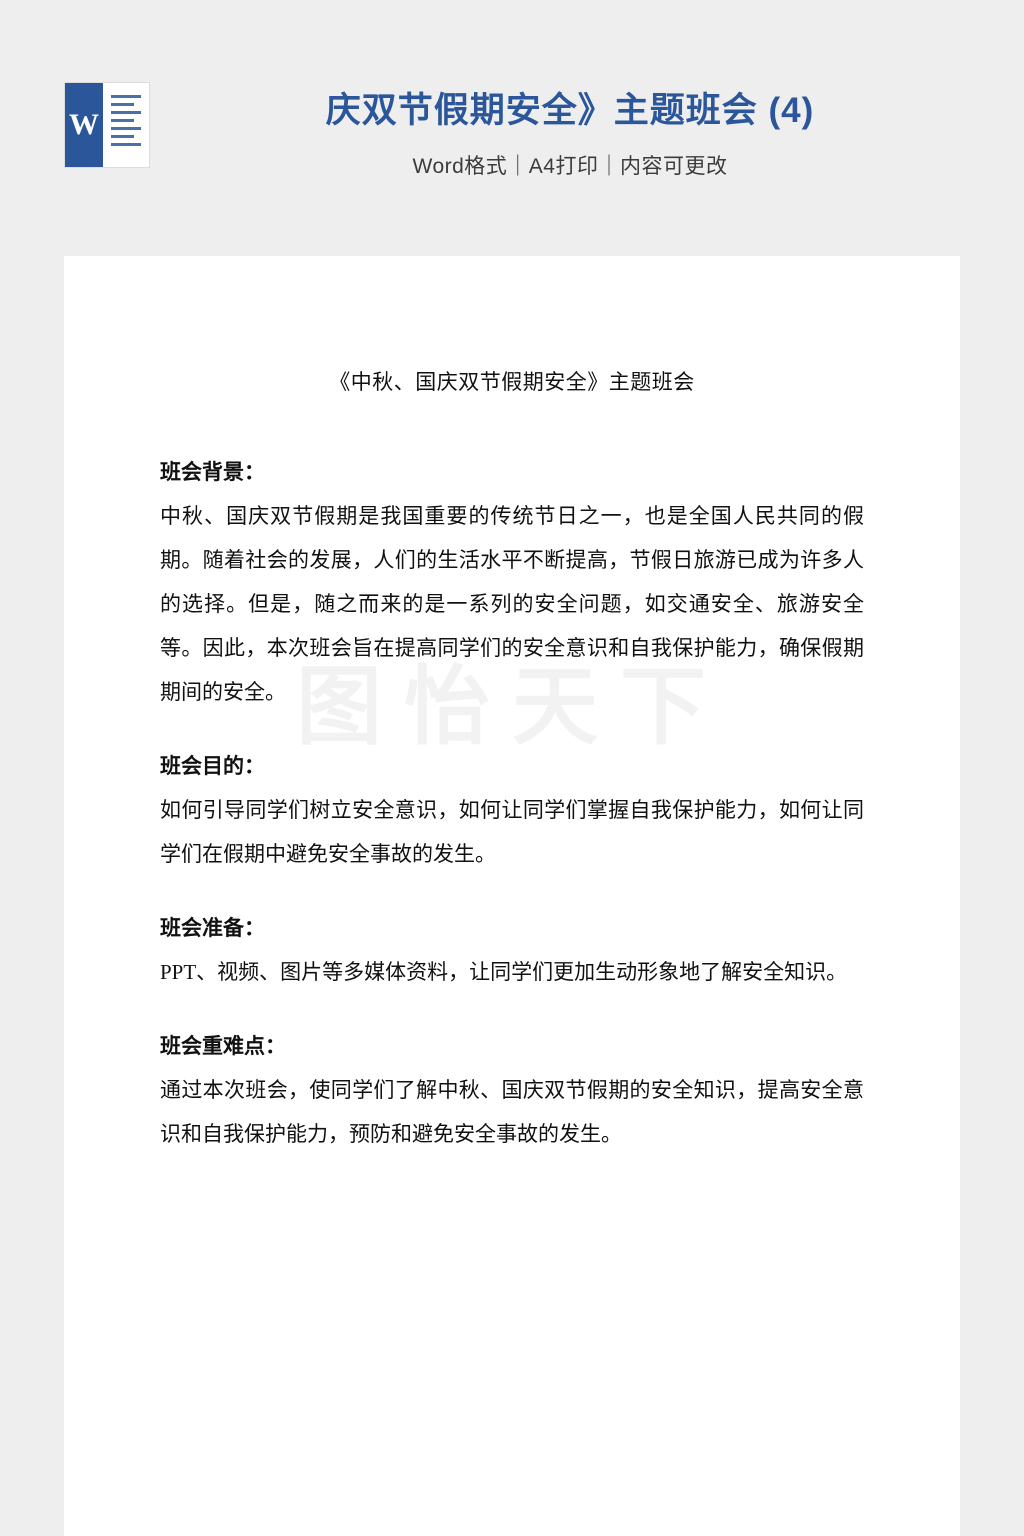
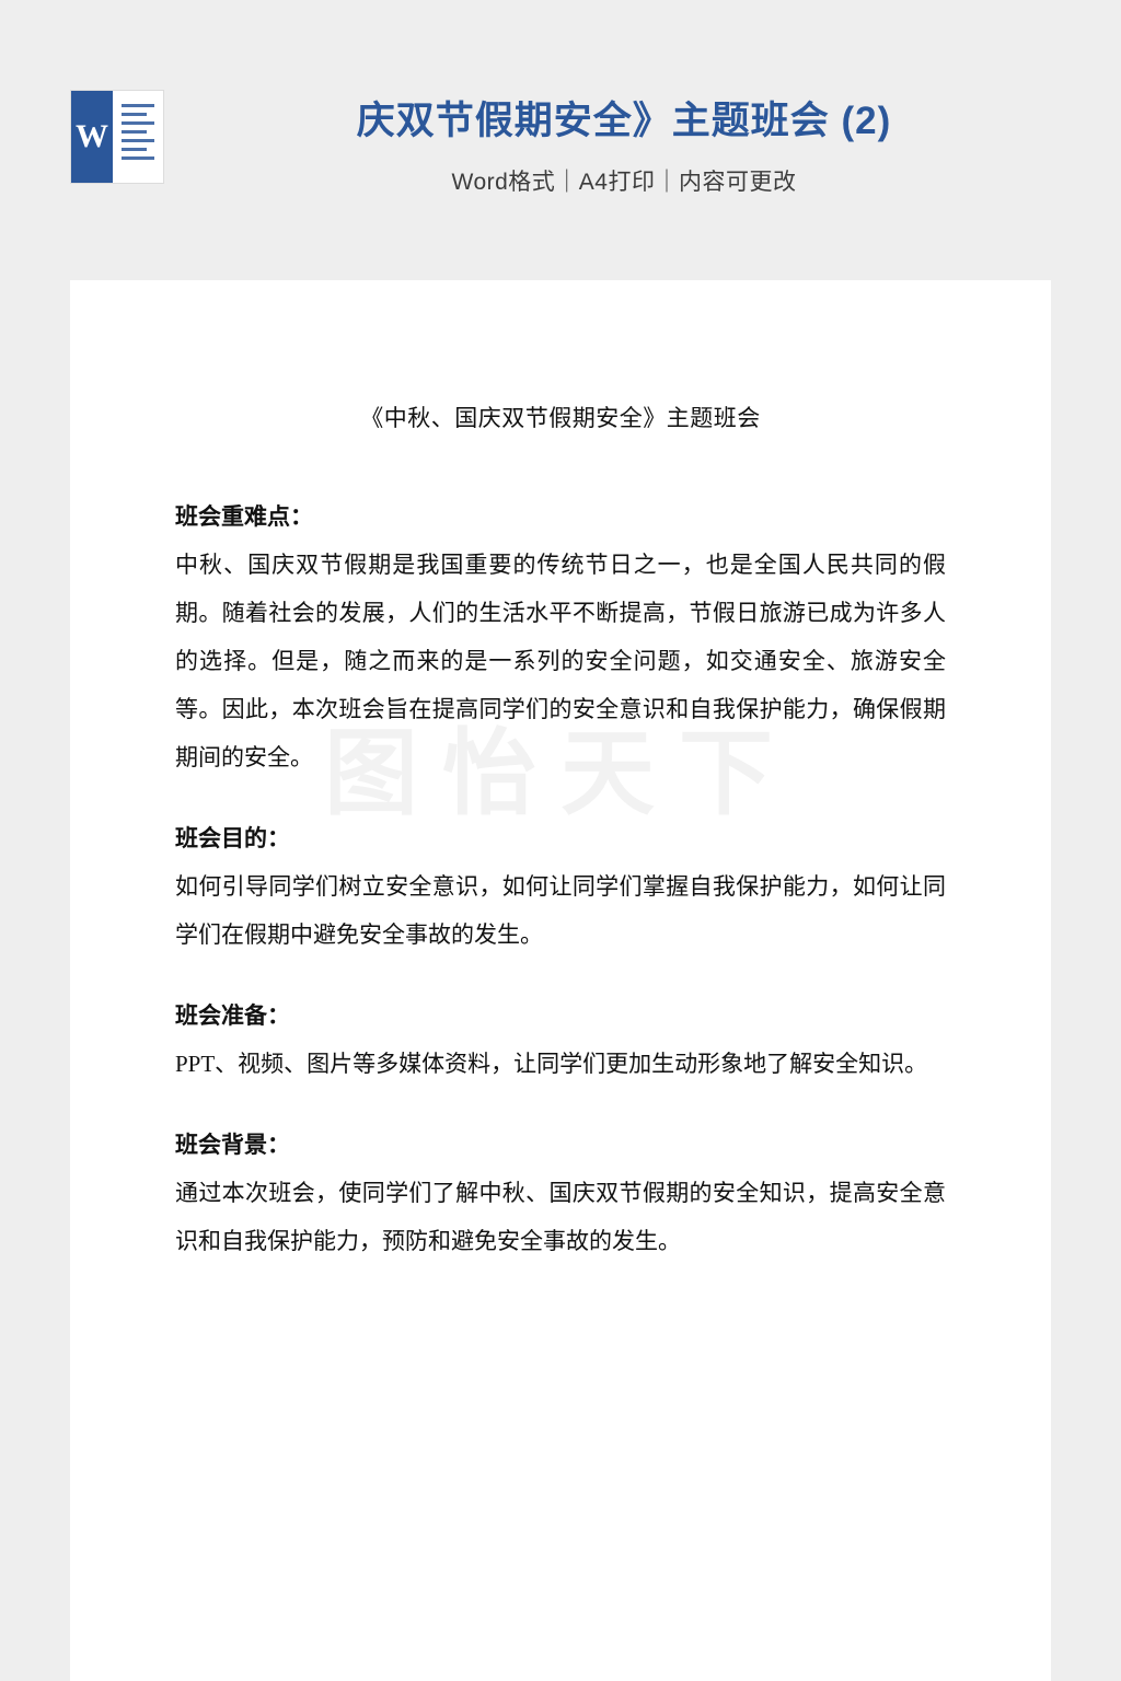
  W
- 庆双节假期安全》主题班会 (4)
+ 庆双节假期安全》主题班会 (2)
  Word格式｜A4打印｜内容可更改
  《中秋、国庆双节假期安全》主题班会
- 班会背景：
+ 班会重难点：
  中秋、国庆双节假期是我国重要的传统节日之一，也是全国人民共同的假期。随着社会的发展，人们的生活水平不断提高，节假日旅游已成为许多人的选择。但是，随之而来的是一系列的安全问题，如交通安全、旅游安全等。因此，本次班会旨在提高同学们的安全意识和自我保护能力，确保假期期间的安全。
  班会目的：
  如何引导同学们树立安全意识，如何让同学们掌握自我保护能力，如何让同学们在假期中避免安全事故的发生。
  班会准备：
  PPT、视频、图片等多媒体资料，让同学们更加生动形象地了解安全知识。
- 班会重难点：
+ 班会背景：
  通过本次班会，使同学们了解中秋、国庆双节假期的安全知识，提高安全意识和自我保护能力，预防和避免安全事故的发生。
